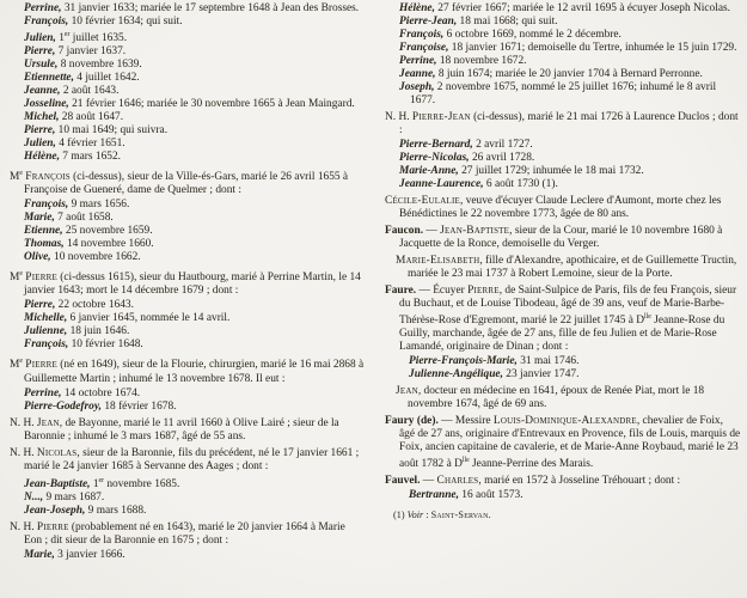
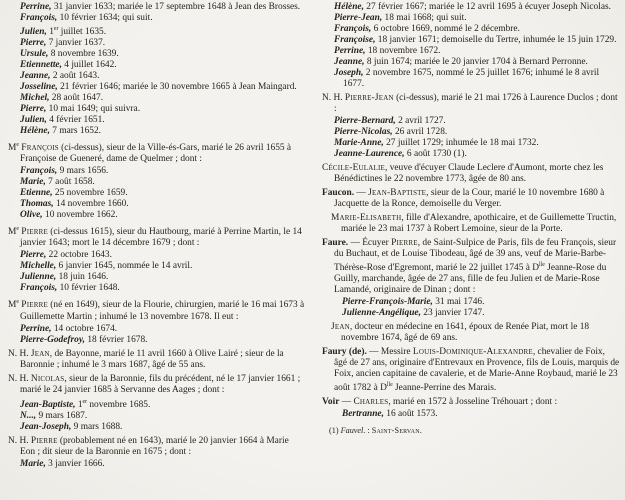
  Perrine, 31 janvier 1633; mariée le 17 septembre 1648 à Jean des Brosses.
  François, 10 février 1634; qui suit.
  Julien, 1 juillet 1635.
  Pierre, 7 janvier 1637.
  Ursule, 8 novembre 1639.
  Etiennette, 4 juillet 1642.
  Jeanne, 2 août 1643.
  Josseline, 21 février 1646; mariée le 30 novembre 1665 à Jean Maingard.
  Michel, 28 août 1647.
  Pierre, 10 mai 1649; qui suivra.
  Julien, 4 février 1651.
  Hélène, 7 mars 1652.
  M François (ci-dessus), sieur de la Ville-és-Gars, marié le 26 avril 1655 à Françoise de Gueneré, dame de Quelmer ; dont :
  François, 9 mars 1656.
  Marie, 7 août 1658.
  Etienne, 25 novembre 1659.
  Thomas, 14 novembre 1660.
  Olive, 10 novembre 1662.
  M Pierre (ci-dessus 1615), sieur du Hautbourg, marié à Perrine Martin, le 14 janvier 1643; mort le 14 décembre 1679 ; dont :
  Pierre, 22 octobre 1643.
  Michelle, 6 janvier 1645, nommée le 14 avril.
  Julienne, 18 juin 1646.
  François, 10 février 1648.
- M Pierre (né en 1649), sieur de la Flourie, chirurgien, marié le 16 mai 2868 à Guillemette Martin ; inhumé le 13 novembre 1678. Il eut :
+ M Pierre (né en 1649), sieur de la Flourie, chirurgien, marié le 16 mai 1673 à Guillemette Martin ; inhumé le 13 novembre 1678. Il eut :
  Perrine, 14 octobre 1674.
  Pierre-Godefroy, 18 février 1678.
  N. H. Jean, de Bayonne, marié le 11 avril 1660 à Olive Lairé ; sieur de la Baronnie ; inhumé le 3 mars 1687, âgé de 55 ans.
  N. H. Nicolas, sieur de la Baronnie, fils du précédent, né le 17 janvier 1661 ; marié le 24 janvier 1685 à Servanne des Aages ; dont :
  Jean-Baptiste, 1 novembre 1685.
  N..., 9 mars 1687.
  Jean-Joseph, 9 mars 1688.
  N. H. Pierre (probablement né en 1643), marié le 20 janvier 1664 à Marie Eon ; dit sieur de la Baronnie en 1675 ; dont :
  Marie, 3 janvier 1666.
  Hélène, 27 février 1667; mariée le 12 avril 1695 à écuyer Joseph Nicolas.
  Pierre-Jean, 18 mai 1668; qui suit.
  François, 6 octobre 1669, nommé le 2 décembre.
  Françoise, 18 janvier 1671; demoiselle du Tertre, inhumée le 15 juin 1729.
  Perrine, 18 novembre 1672.
  Jeanne, 8 juin 1674; mariée le 20 janvier 1704 à Bernard Perronne.
  Joseph, 2 novembre 1675, nommé le 25 juillet 1676; inhumé le 8 avril 1677.
  N. H. Pierre-Jean (ci-dessus), marié le 21 mai 1726 à Laurence Duclos ; dont :
  Pierre-Bernard, 2 avril 1727.
  Pierre-Nicolas, 26 avril 1728.
  Marie-Anne, 27 juillet 1729; inhumée le 18 mai 1732.
  Jeanne-Laurence, 6 août 1730 (1).
  Cécile-Eulalie, veuve d'écuyer Claude Leclere d'Aumont, morte chez les Bénédictines le 22 novembre 1773, âgée de 80 ans.
  Faucon. — Jean-Baptiste, sieur de la Cour, marié le 10 novembre 1680 à Jacquette de la Ronce, demoiselle du Verger.
  Marie-Elisabeth, fille d'Alexandre, apothicaire, et de Guillemette Tructin, mariée le 23 mai 1737 à Robert Lemoine, sieur de la Porte.
  Faure. — Écuyer Pierre, de Saint-Sulpice de Paris, fils de feu François, sieur du Buchaut, et de Louise Tibodeau, âgé de 39 ans, veuf de Marie-Barbe-Thérèse-Rose d'Egremont, marié le 22 juillet 1745 à D Jeanne-Rose du Guilly, marchande, âgée de 27 ans, fille de feu Julien et de Marie-Rose Lamandé, originaire de Dinan ; dont :
  Pierre-François-Marie, 31 mai 1746.
  Julienne-Angélique, 23 janvier 1747.
  Jean, docteur en médecine en 1641, époux de Renée Piat, mort le 18 novembre 1674, âgé de 69 ans.
  Faury (de). — Messire Louis-Dominique-Alexandre, chevalier de Foix, âgé de 27 ans, originaire d'Entrevaux en Provence, fils de Louis, marquis de Foix, ancien capitaine de cavalerie, et de Marie-Anne Roybaud, marié le 23 août 1782 à D Jeanne-Perrine des Marais.
- Fauvel. — Charles, marié en 1572 à Josseline Tréhouart ; dont :
+ Voir — Charles, marié en 1572 à Josseline Tréhouart ; dont :
  Bertranne, 16 août 1573.
- (1) Voir : Saint-Servan.
+ (1) Fauvel. : Saint-Servan.
